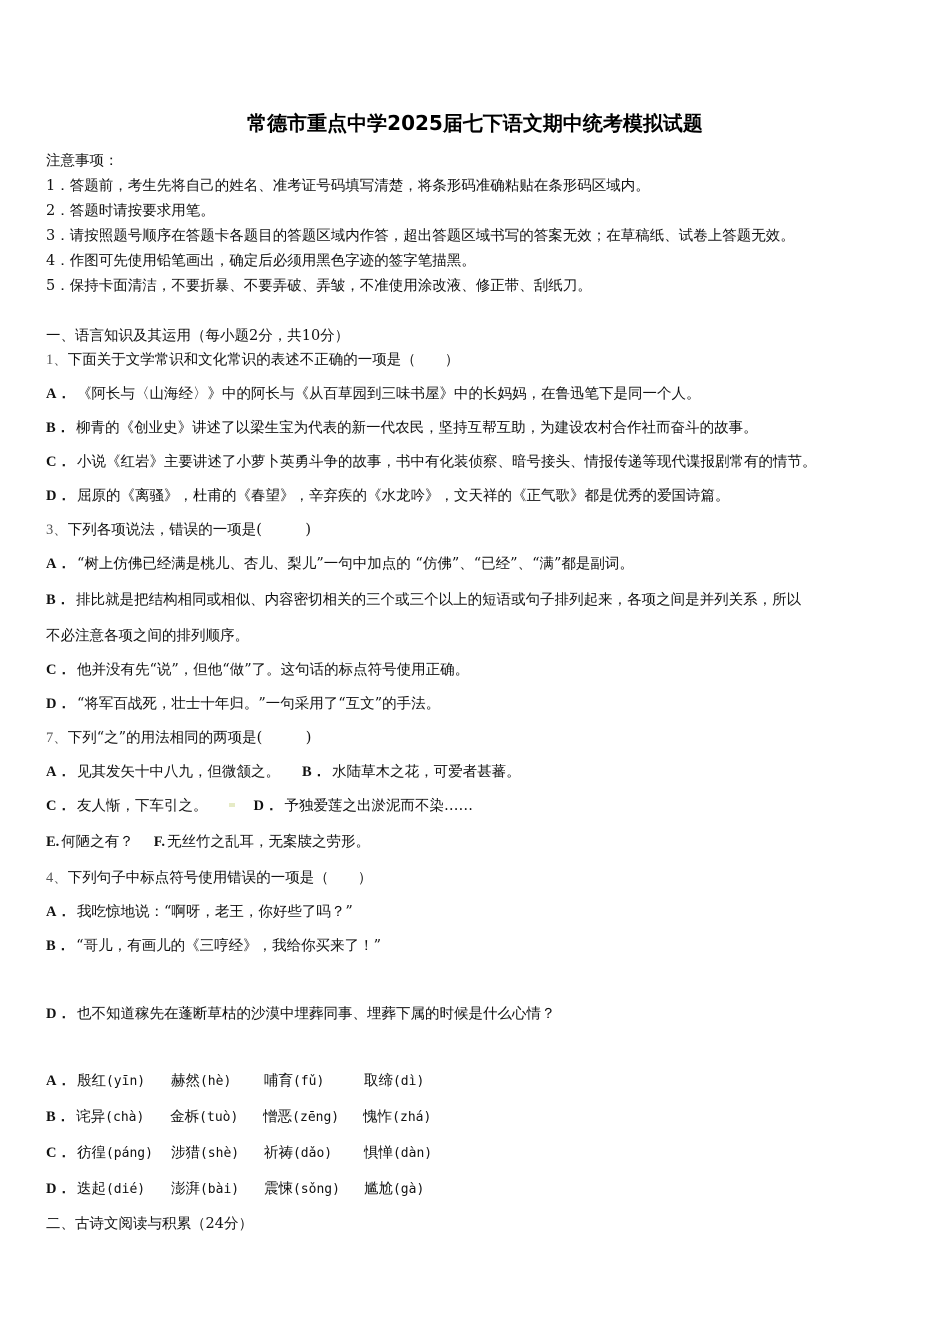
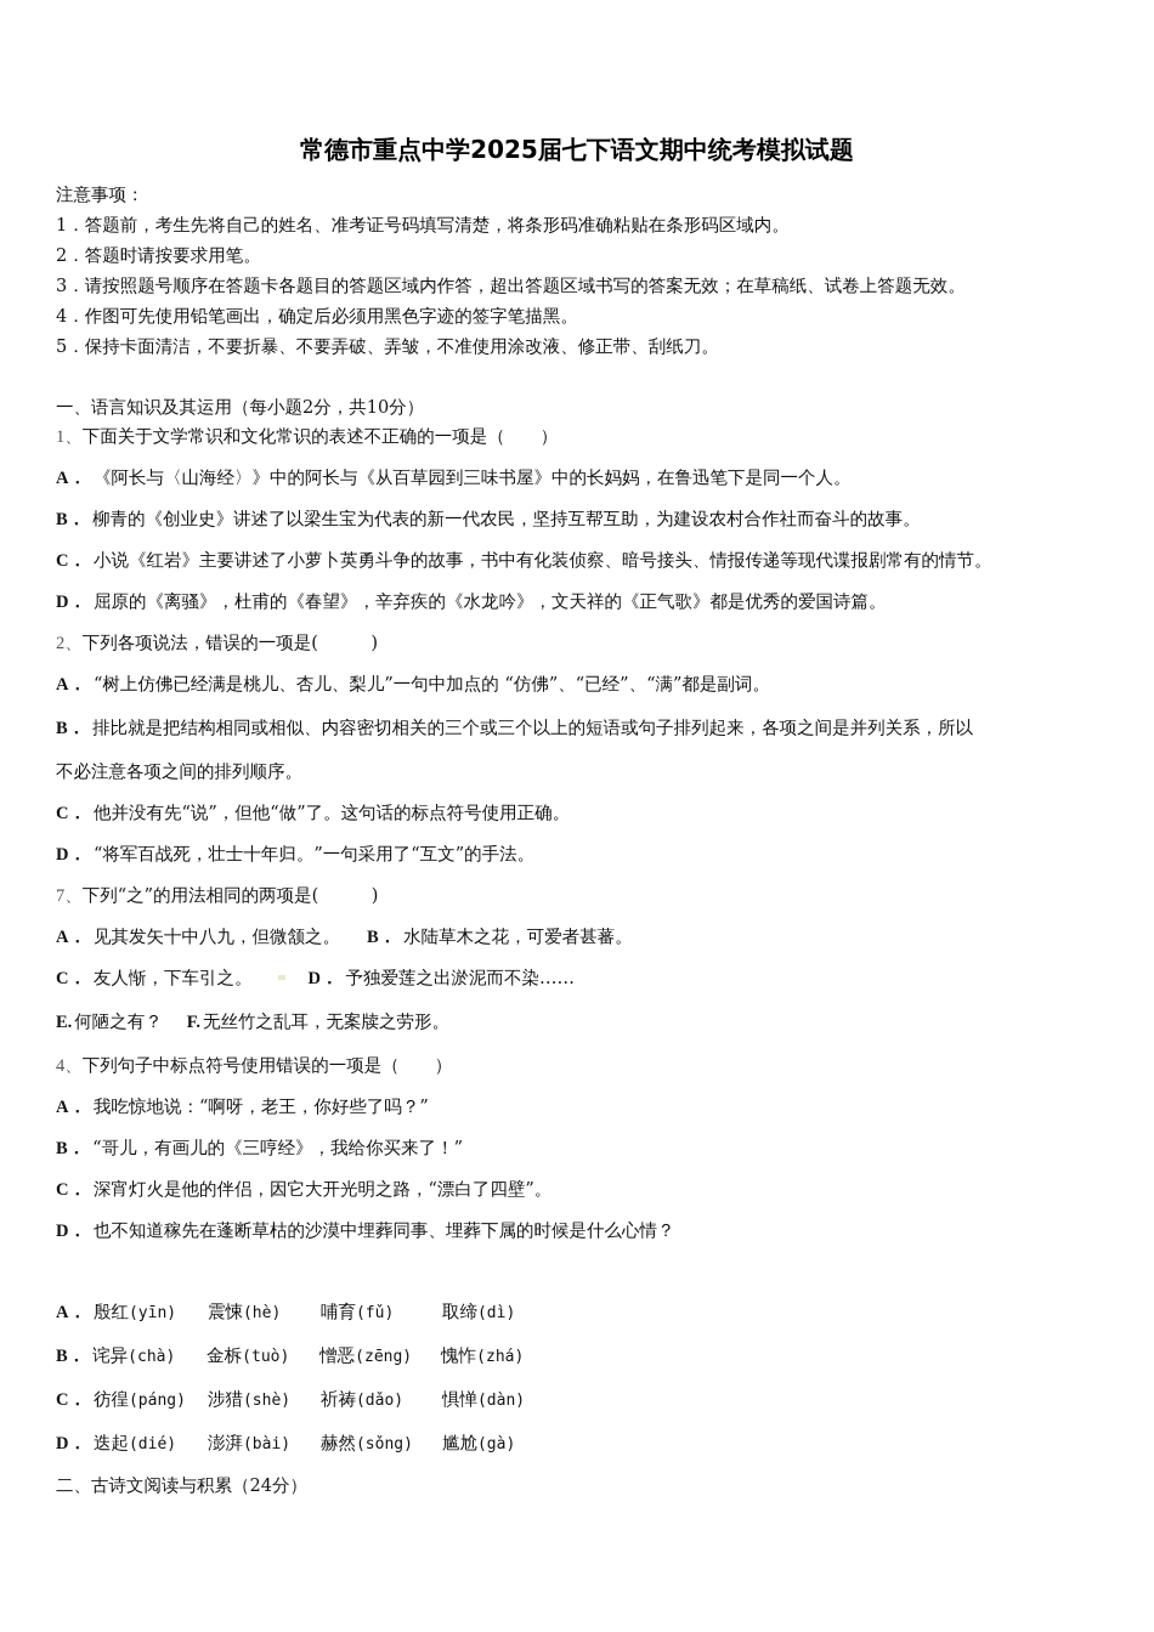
  常德市重点中学2025届七下语文期中统考模拟试题
  注意事项：
  1．答题前，考生先将自己的姓名、准考证号码填写清楚，将条形码准确粘贴在条形码区域内。
  2．答题时请按要求用笔。
  3．请按照题号顺序在答题卡各题目的答题区域内作答，超出答题区域书写的答案无效；在草稿纸、试卷上答题无效。
  4．作图可先使用铅笔画出，确定后必须用黑色字迹的签字笔描黑。
  5．保持卡面清洁，不要折暴、不要弄破、弄皱，不准使用涂改液、修正带、刮纸刀。
  一、语言知识及其运用（每小题2分，共10分）
  1、下面关于文学常识和文化常识的表述不正确的一项是（ ）
  A． 《阿长与〈山海经〉》中的阿长与《从百草园到三味书屋》中的长妈妈，在鲁迅笔下是同一个人。
  B． 柳青的《创业史》讲述了以梁生宝为代表的新一代农民，坚持互帮互助，为建设农村合作社而奋斗的故事。
  C． 小说《红岩》主要讲述了小萝卜英勇斗争的故事，书中有化装侦察、暗号接头、情报传递等现代谍报剧常有的情节。
  D． 屈原的《离骚》，杜甫的《春望》，辛弃疾的《水龙吟》，文天祥的《正气歌》都是优秀的爱国诗篇。
- 3、下列各项说法，错误的一项是( )
+ 2、下列各项说法，错误的一项是( )
  A． “树上仿佛已经满是桃儿、杏儿、梨儿”一句中加点的 “仿佛”、“已经”、“满”都是副词。
  B． 排比就是把结构相同或相似、内容密切相关的三个或三个以上的短语或句子排列起来，各项之间是并列关系，所以
  不必注意各项之间的排列顺序。
  C． 他并没有先“说”，但他“做”了。这句话的标点符号使用正确。
  D． “将军百战死，壮士十年归。”一句采用了“互文”的手法。
  7、下列“之”的用法相同的两项是( )
  A． 见其发矢十中八九，但微颔之。 B． 水陆草木之花，可爱者甚蕃。
  C． 友人惭，下车引之。 D． 予独爱莲之出淤泥而不染……
  E. 何陋之有？ F. 无丝竹之乱耳，无案牍之劳形。
  4、下列句子中标点符号使用错误的一项是（ ）
  A． 我吃惊地说：“啊呀，老王，你好些了吗？”
  B． “哥儿，有画儿的《三哼经》，我给你买来了！”
+ C． 深宵灯火是他的伴侣，因它大开光明之路，“漂白了四壁”。
  D． 也不知道稼先在蓬断草枯的沙漠中埋葬同事、埋葬下属的时候是什么心情？
- A． 殷红(yīn) 赫然(hè) 哺育(fǔ) 取缔(dì)
+ A． 殷红(yīn) 震悚(hè) 哺育(fǔ) 取缔(dì)
  B． 诧异(chà) 金柝(tuò) 憎恶(zēng) 愧怍(zhá)
  C． 彷徨(páng) 涉猎(shè) 祈祷(dǎo) 惧惮(dàn)
- D． 迭起(dié) 澎湃(bài) 震悚(sǒng) 尴尬(gà)
+ D． 迭起(dié) 澎湃(bài) 赫然(sǒng) 尴尬(gà)
  二、古诗文阅读与积累（24分）
